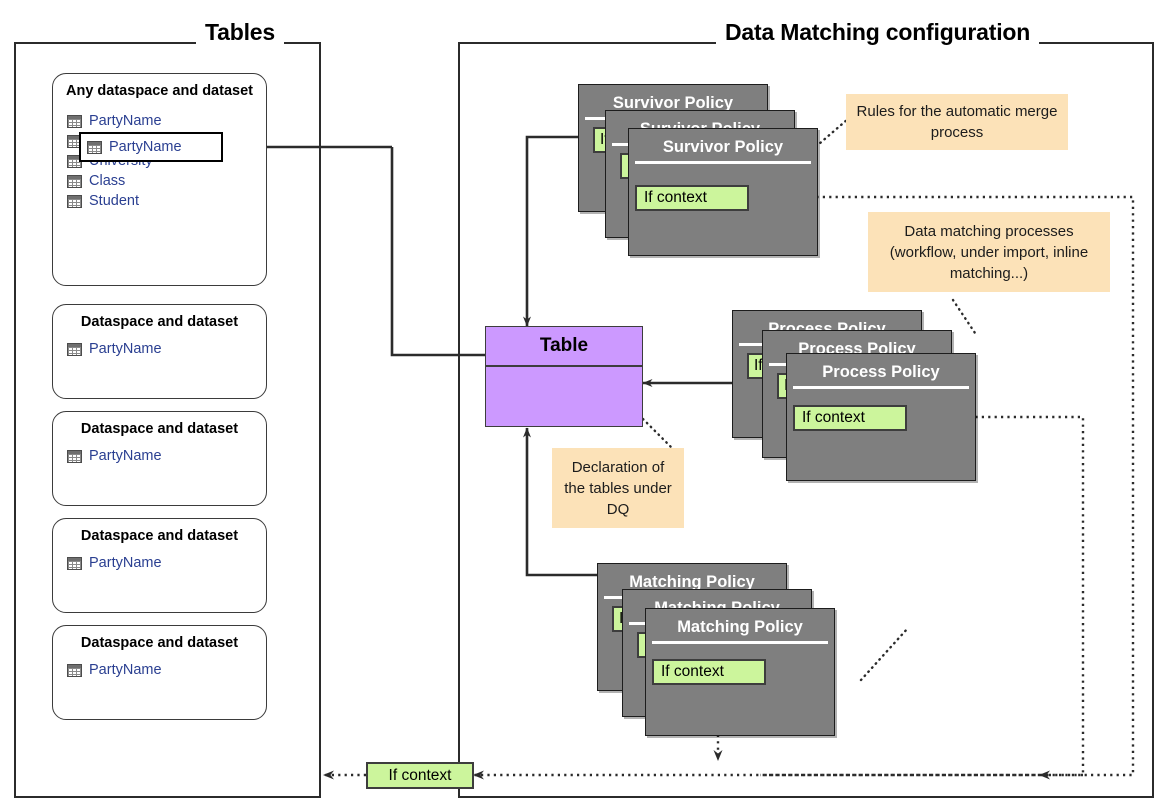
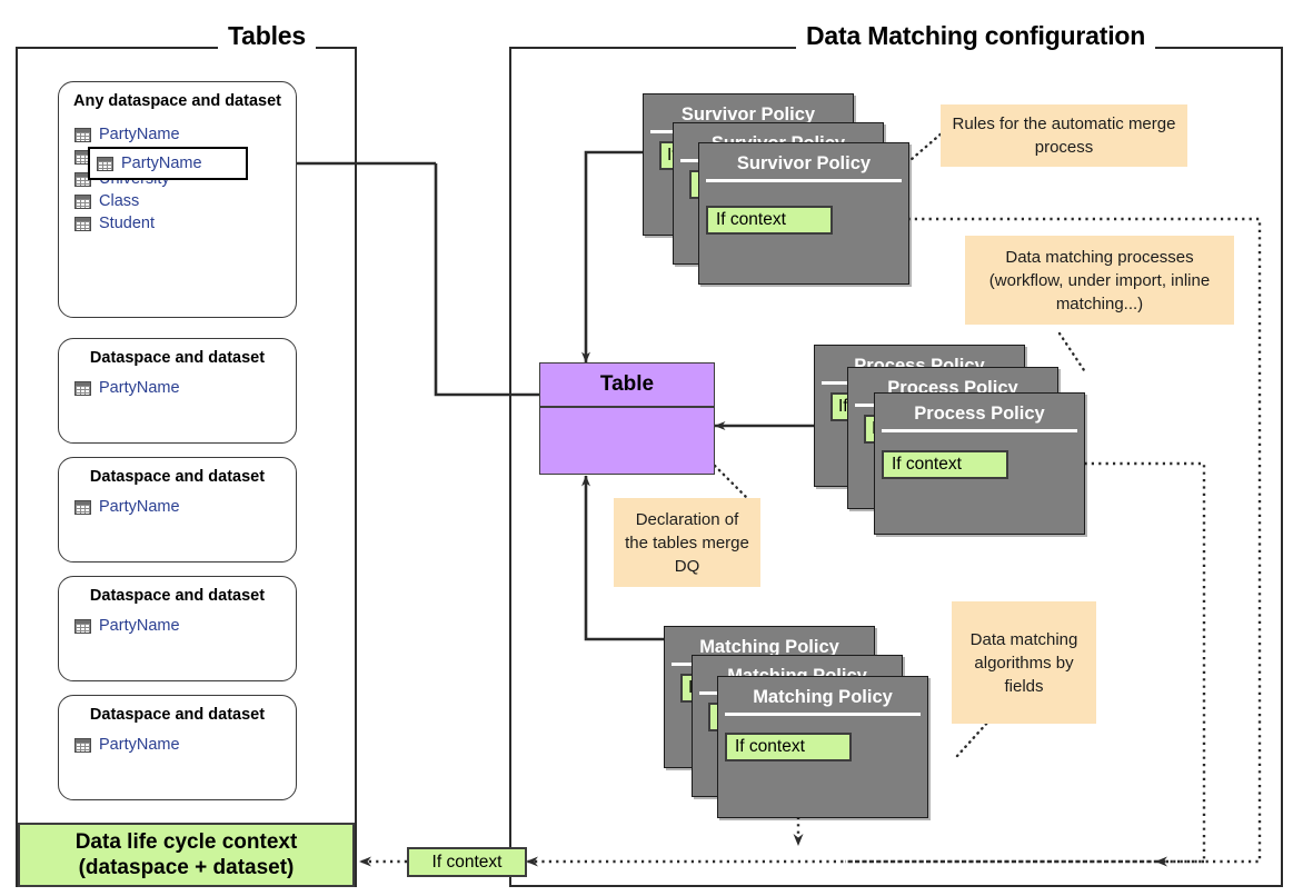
  Tables
  Any dataspace and dataset
  PartyName
  Class
  Student
  PartyName
  Dataspace and dataset
  PartyName
  Dataspace and dataset
  PartyName
  Dataspace and dataset
  PartyName
  Dataspace and dataset
  PartyName
+ Data life cycle context
+ (dataspace + dataset)
  Data Matching configuration
  Survivor Policy
  Survivor Policy
  If context
  Process Policy
  Process Policy
  Process Policy
  If context
  Matching Policy
  Matching Policy
  If context
  Table
  Rules for the automatic merge process
  Data matching processes (workflow, under import, inline matching...)
- Declaration of the tables under DQ
+ Declaration of the tables merge DQ
+ Data matching algorithms by fields
  If context
